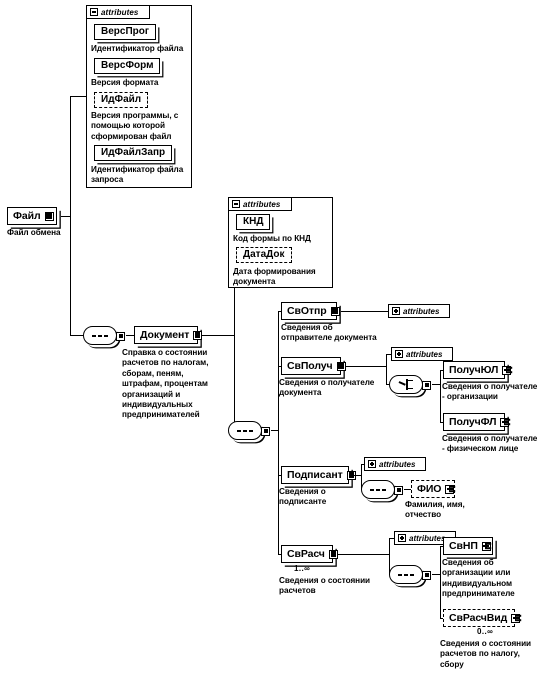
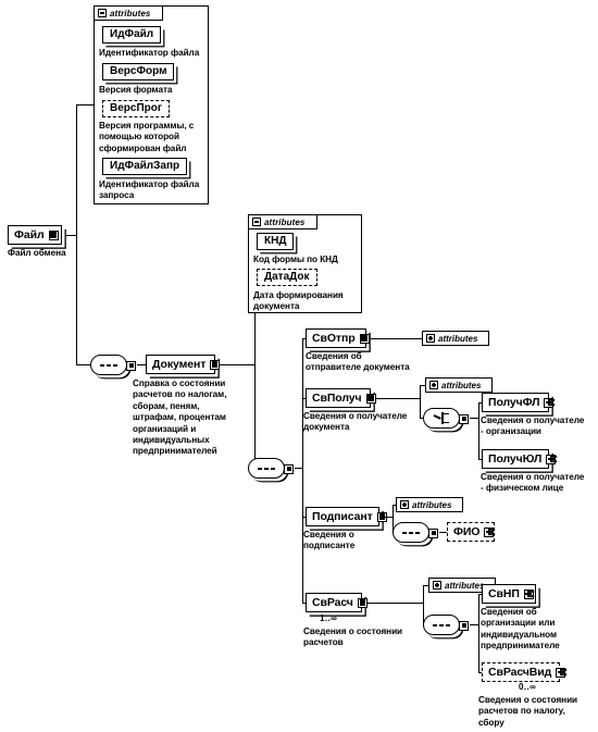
  attributes
- ВерсПрог
+ ИдФайл
  Идентификатор файла
  ВерсФорм
  Версия формата
- ИдФайл
+ ВерсПрог
  Версия программы, с
  помощью которой
  сформирован файл
  ИдФайлЗапр
  Идентификатор файла
  запроса
  Файл
  Файл обмена
  Документ
  Справка о состоянии
  расчетов по налогам,
  сборам, пеням,
  штрафам, процентам
  организаций и
  индивидуальных
  предпринимателей
  attributes
  КНД
  Код формы по КНД
  ДатаДок
  Дата формирования
  документа
  СвОтпр
  Сведения об
  отправителе документа
  attributes
  СвПолуч
  Сведения о получателе
  документа
  attributes
- ПолучЮЛ
+ ПолучФЛ
  Сведения о получателе
  - организации
- ПолучФЛ
+ ПолучЮЛ
  Сведения о получателе
  - физическом лице
  Подписант
  Сведения о
  подписанте
  attributes
  ФИО
- Фамилия, имя,
- отчество
  СвРасч
  1..∞
  Сведения о состоянии
  расчетов
  attribute
  СвНП
  Сведения об
  организации или
  индивидуальном
  предпринимателе
  СвРасчВид
  0..∞
  Сведения о состоянии
  расчетов по налогу,
  сбору
